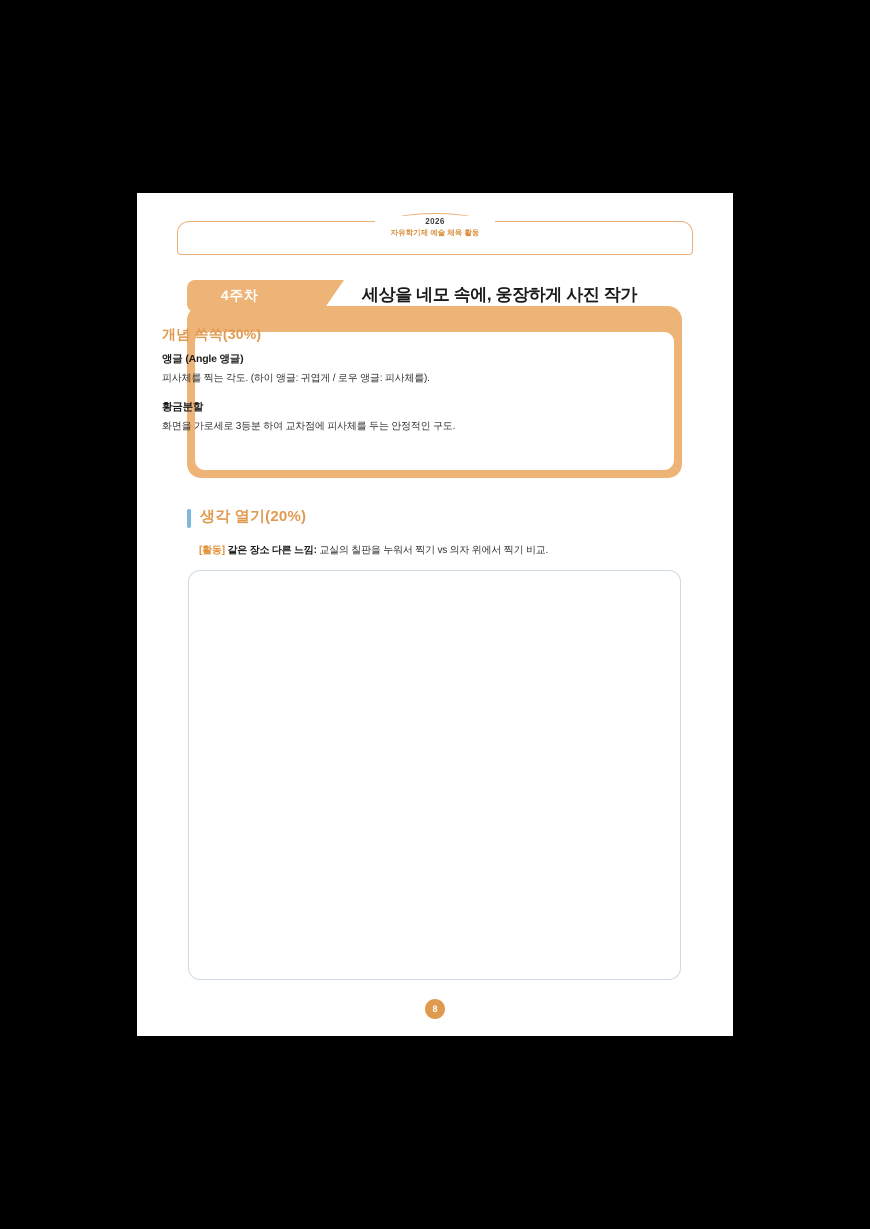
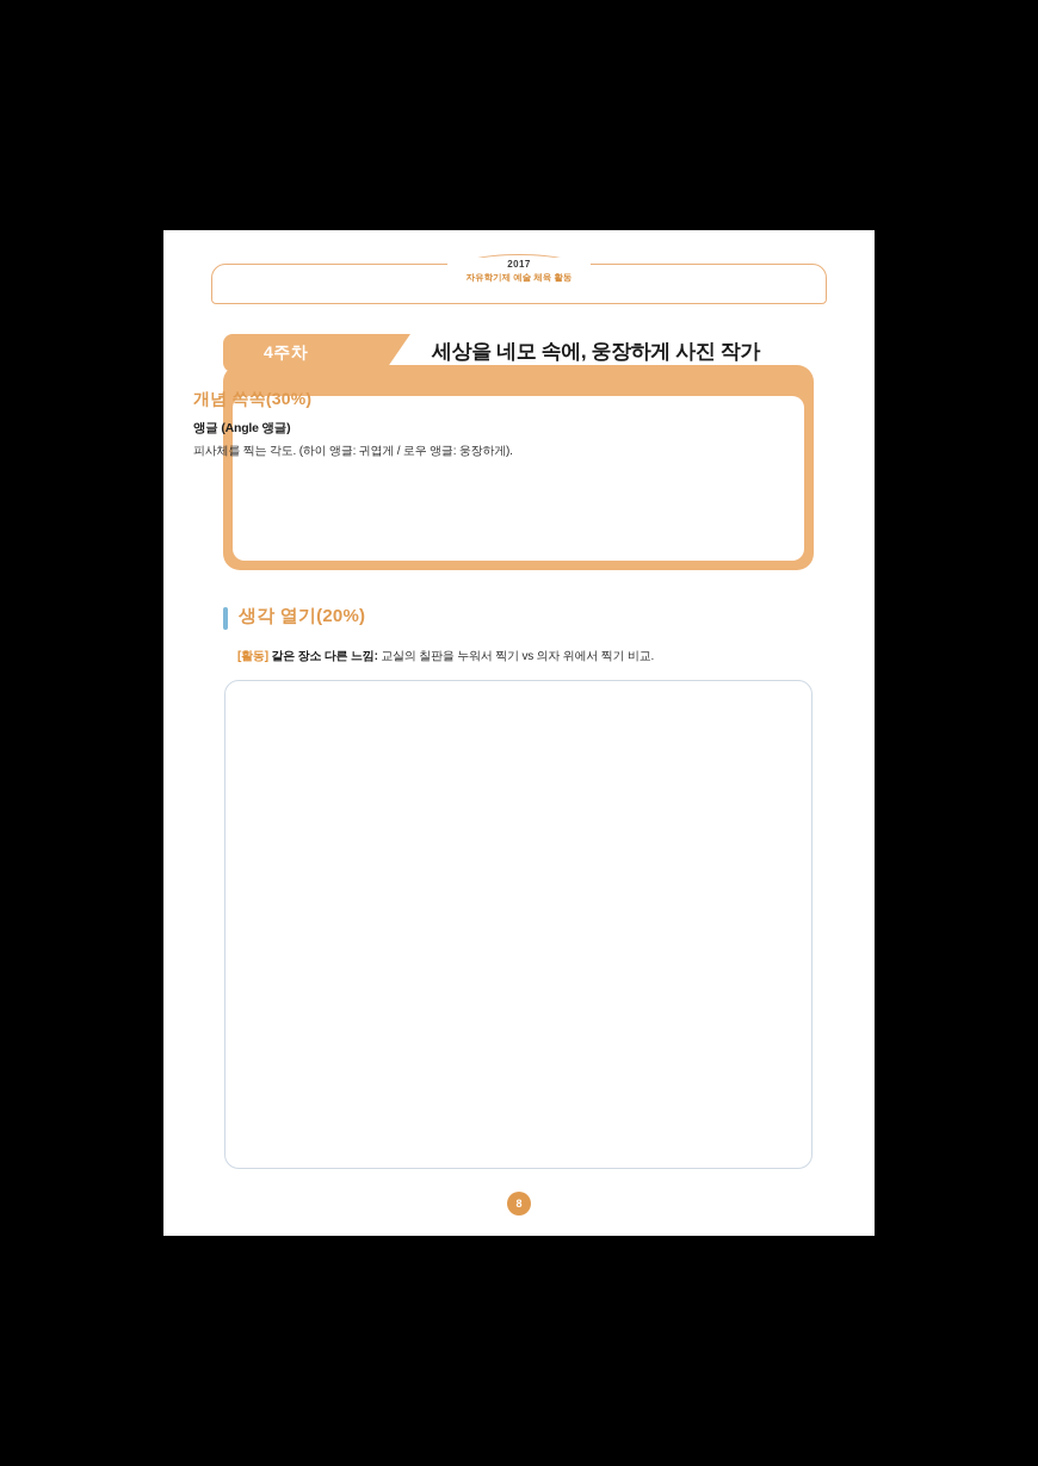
- 2026
+ 2017
  자유학기제 예술 체육 활동
  4주차
  세상을 네모 속에, 웅장하게 사진 작가
  개념 쏙쏙(30%)
  앵글 (Angle 앵글)
- 피사체를 찍는 각도. (하이 앵글: 귀엽게 / 로우 앵글: 피사체를).
+ 피사체를 찍는 각도. (하이 앵글: 귀엽게 / 로우 앵글: 웅장하게).
- 황금분할
- 화면을 가로세로 3등분 하여 교차점에 피사체를 두는 안정적인 구도.
  생각 열기(20%)
  [활동] 같은 장소 다른 느낌: 교실의 칠판을 누워서 찍기 vs 의자 위에서 찍기 비교.
  8
